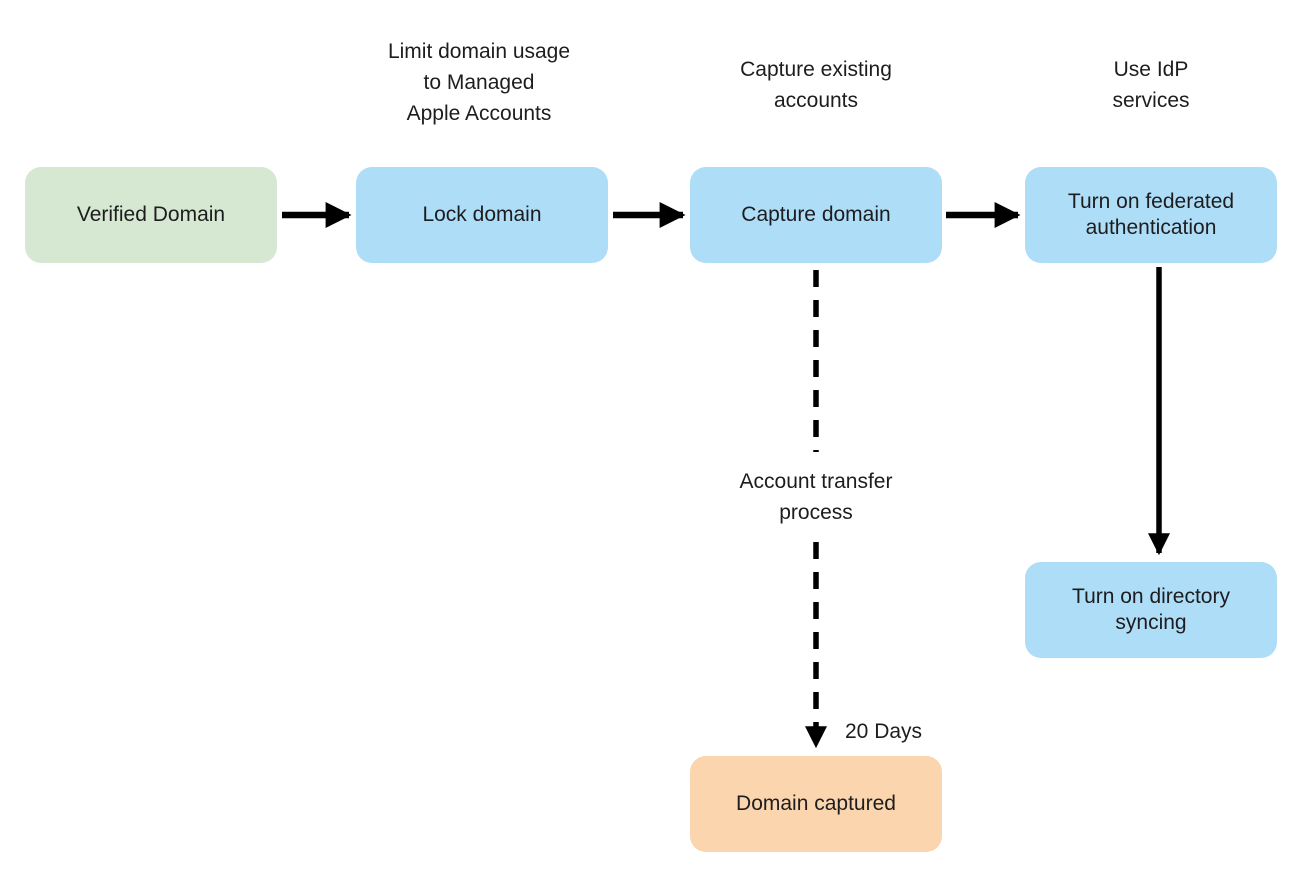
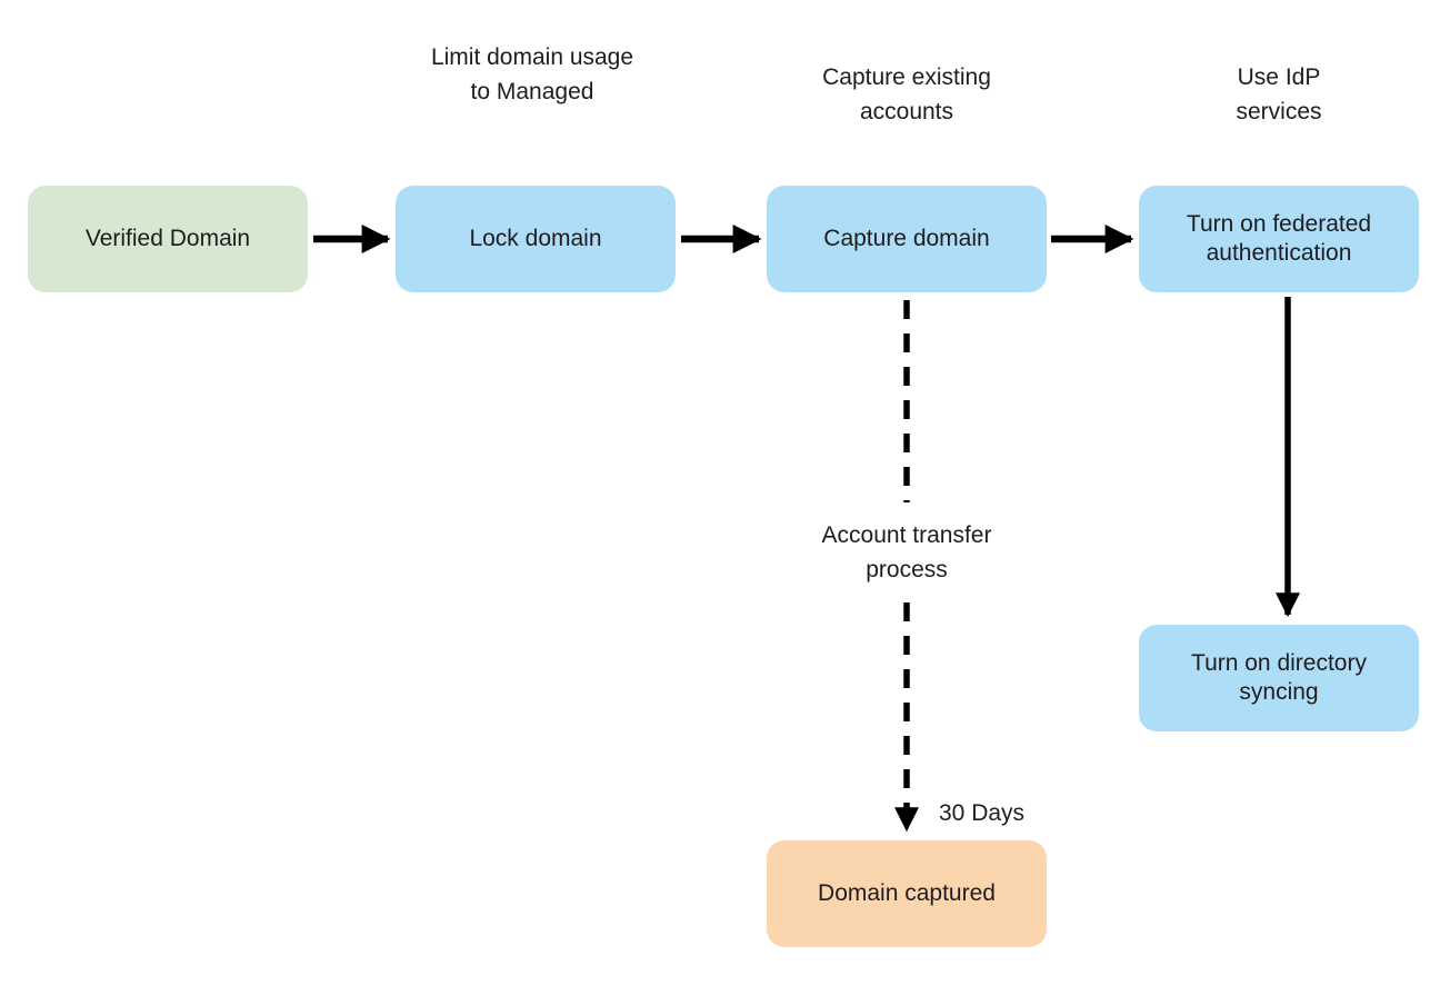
  Limit domain usage
  to Managed
- Apple Accounts
  Capture existing
  accounts
  Use IdP
  services
  Account transfer
  process
- 20 Days
+ 30 Days
  Verified Domain
  Lock domain
  Capture domain
  Turn on federated authentication
  Turn on directory syncing
  Domain captured
